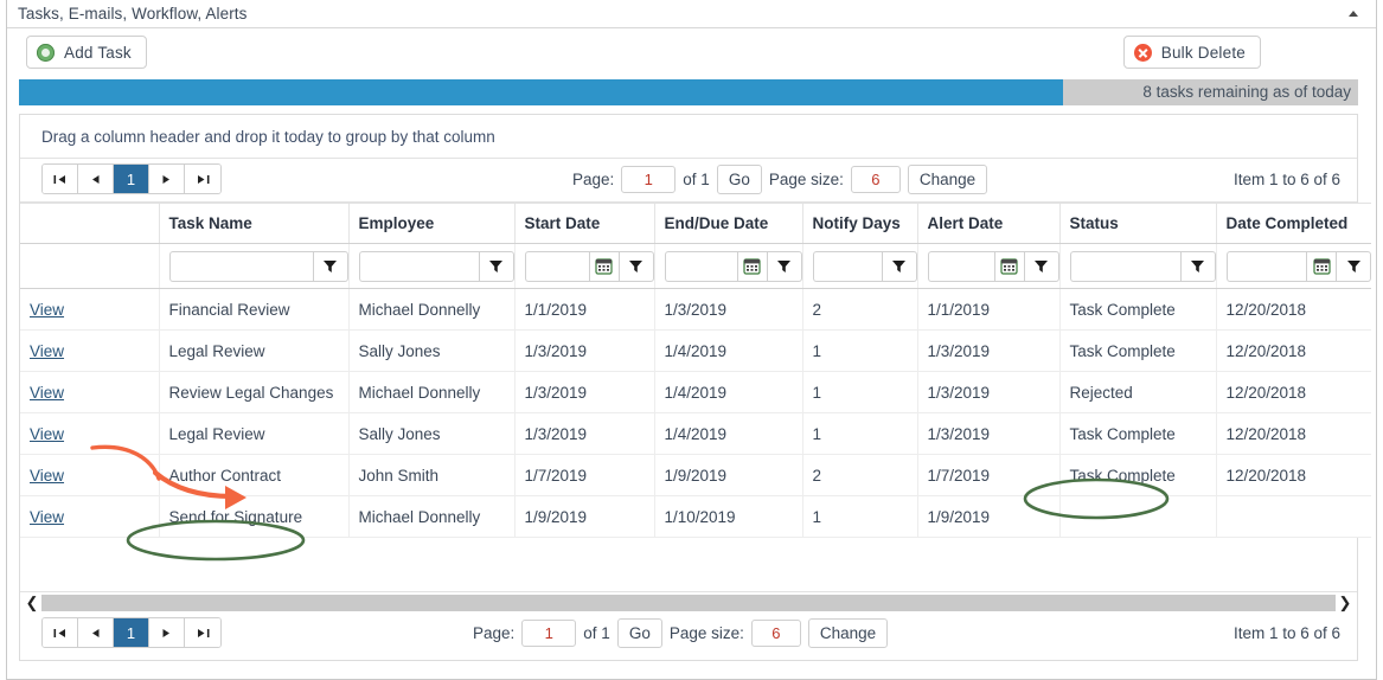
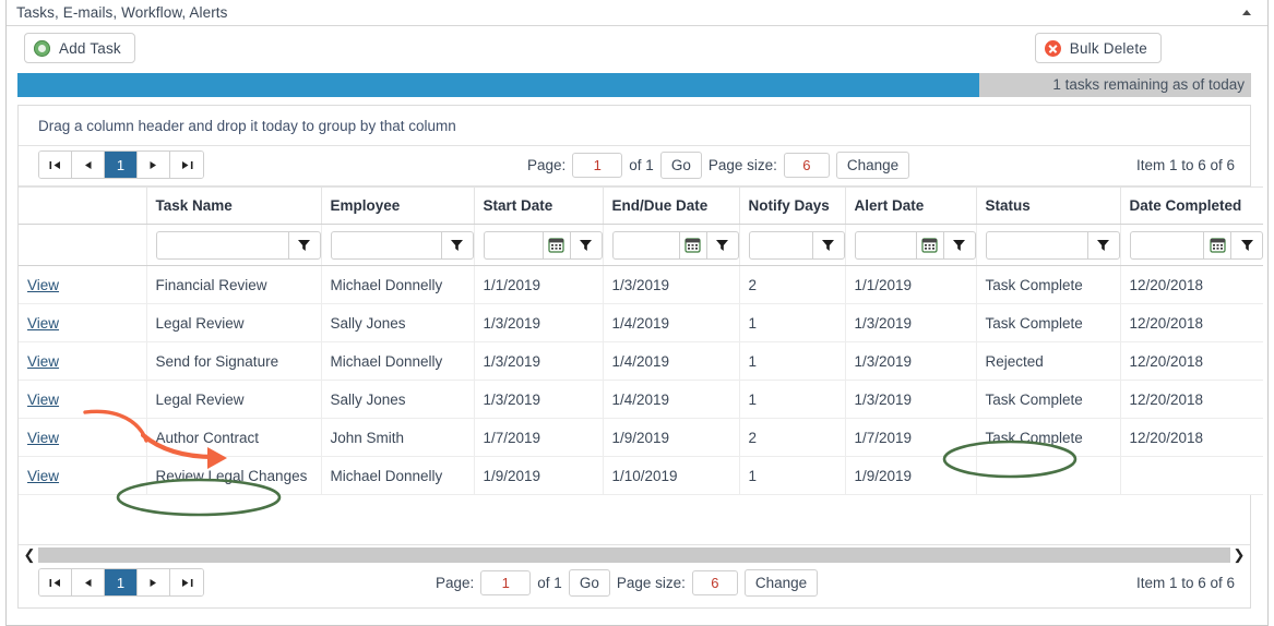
  Tasks, E-mails, Workflow, Alerts
  Add Task
  Bulk Delete
- 8 tasks remaining as of today
+ 1 tasks remaining as of today
  Drag a column header and drop it today to group by that column
  1
  Page:
  1
  of 1
  Go
  Page size:
  6
  Change
  Item 1 to 6 of 6
  	Task Name	Employee	Start Date	End/Due Date	Notify Days	Alert Date	Status	Date Completed
  View	Financial Review	Michael Donnelly	1/1/2019	1/3/2019	2	1/1/2019	Task Complete	12/20/2018
  View	Legal Review	Sally Jones	1/3/2019	1/4/2019	1	1/3/2019	Task Complete	12/20/2018
- View	Review Legal Changes	Michael Donnelly	1/3/2019	1/4/2019	1	1/3/2019	Rejected	12/20/2018
+ View	Send for Signature	Michael Donnelly	1/3/2019	1/4/2019	1	1/3/2019	Rejected	12/20/2018
  View	Legal Review	Sally Jones	1/3/2019	1/4/2019	1	1/3/2019	Task Complete	12/20/2018
  View	Author Contract	John Smith	1/7/2019	1/9/2019	2	1/7/2019	Task Complete	12/20/2018
- View	Send for Signature	Michael Donnelly	1/9/2019	1/10/2019	1	1/9/2019
+ View	Review Legal Changes	Michael Donnelly	1/9/2019	1/10/2019	1	1/9/2019
  ❮
  ❯
  1
  Page:
  1
  of 1
  Go
  Page size:
  6
  Change
  Item 1 to 6 of 6
